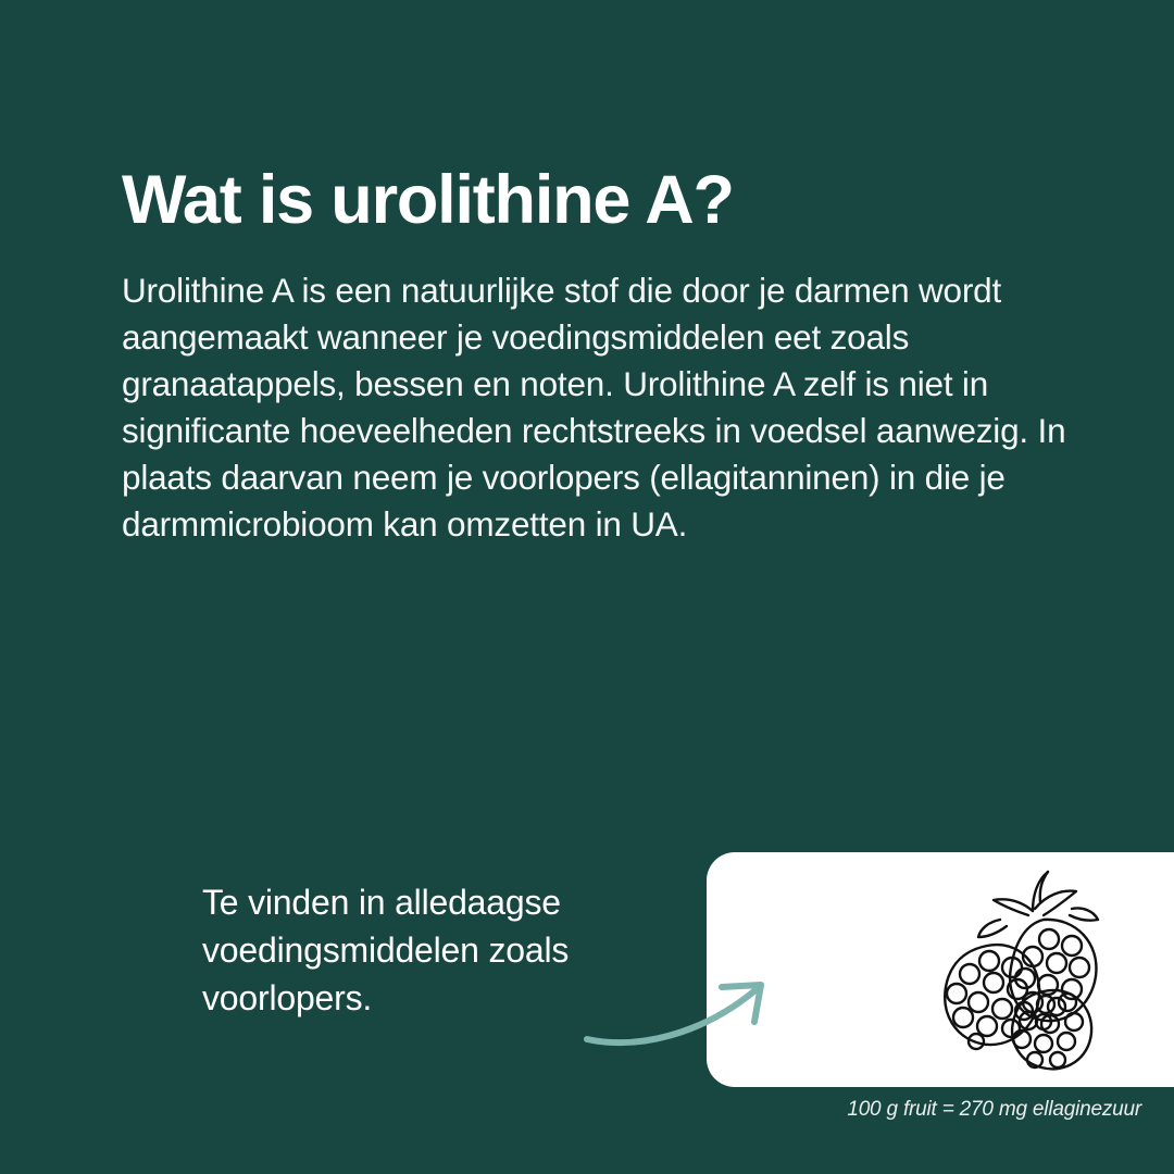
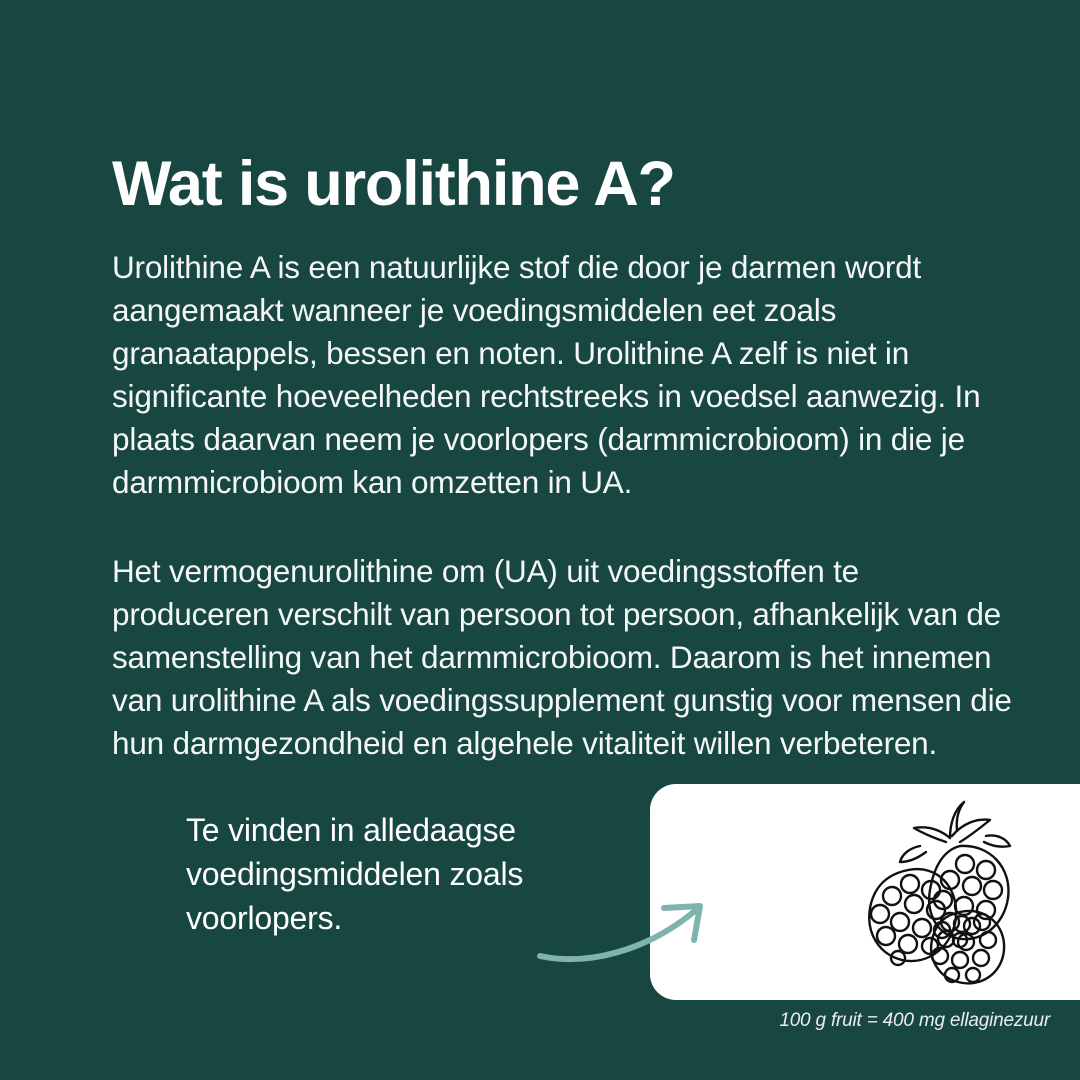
  Wat is urolithine A?
- Urolithine A is een natuurlijke stof die door je darmen wordt aangemaakt wanneer je voedingsmiddelen eet zoals granaatappels, bessen en noten. Urolithine A zelf is niet in significante hoeveelheden rechtstreeks in voedsel aanwezig. In plaats daarvan neem je voorlopers (ellagitanninen) in die je darmmicrobioom kan omzetten in UA.
+ Urolithine A is een natuurlijke stof die door je darmen wordt aangemaakt wanneer je voedingsmiddelen eet zoals granaatappels, bessen en noten. Urolithine A zelf is niet in significante hoeveelheden rechtstreeks in voedsel aanwezig. In plaats daarvan neem je voorlopers (darmmicrobioom) in die je darmmicrobioom kan omzetten in UA.
+ Het vermogenurolithine om (UA) uit voedingsstoffen te produceren verschilt van persoon tot persoon, afhankelijk van de samenstelling van het darmmicrobioom. Daarom is het innemen van urolithine A als voedingssupplement gunstig voor mensen die hun darmgezondheid en algehele vitaliteit willen verbeteren.
  Te vinden in alledaagse voedingsmiddelen zoals voorlopers.
- 100 g fruit = 270 mg ellaginezuur
+ 100 g fruit = 400 mg ellaginezuur
